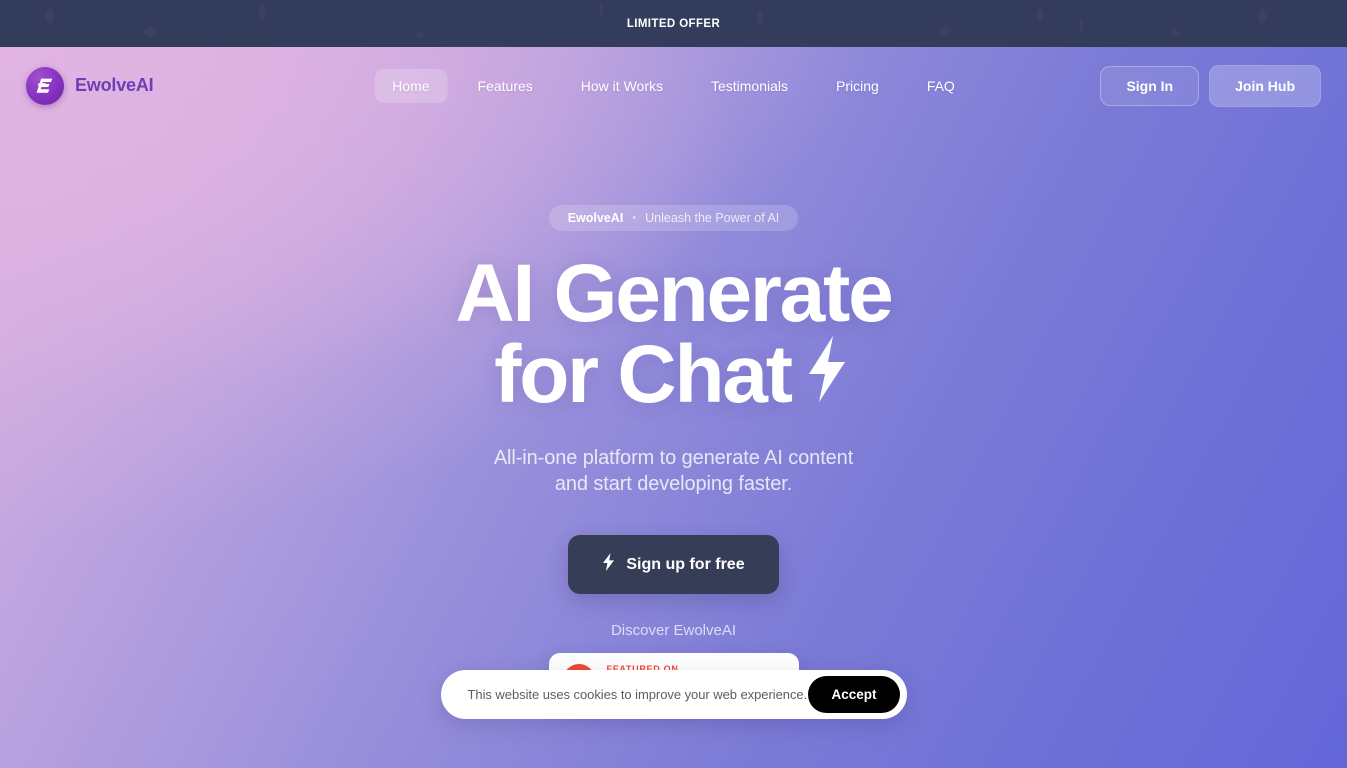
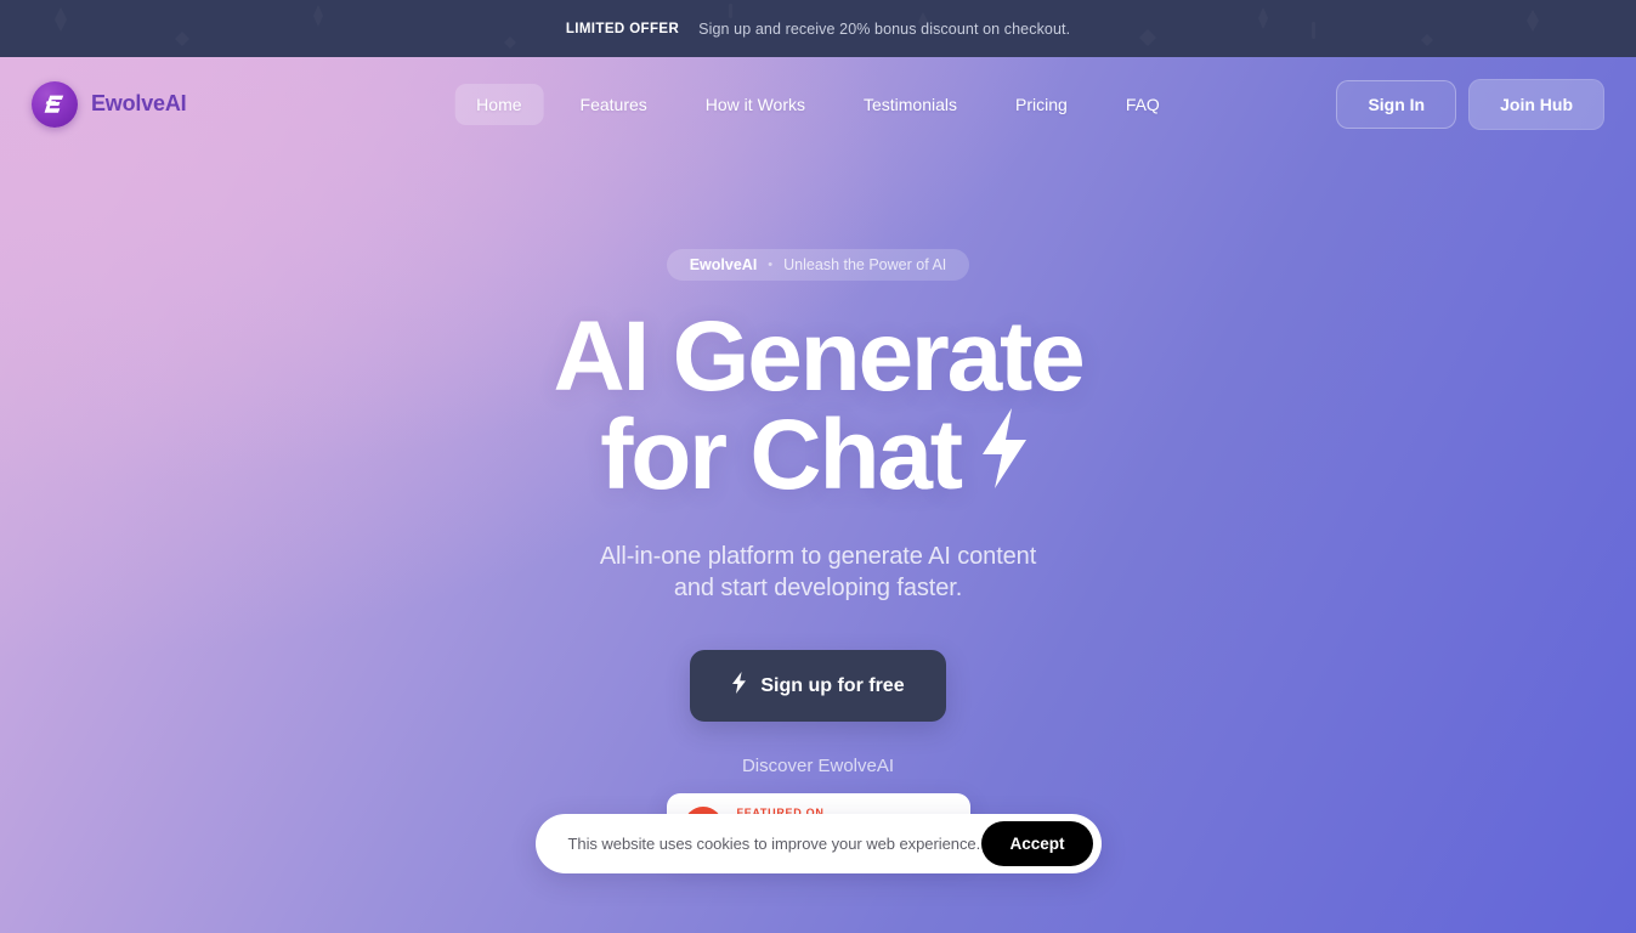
  LIMITED OFFER
+ Sign up and receive 20% bonus discount on checkout.
  EwolveAI
  Home
  Features
  How it Works
  Testimonials
  Pricing
  FAQ
  Sign In
  Join Hub
  EwolveAI
  •
  Unleash the Power of AI
  AI Generate
  for Chat
  All-in-one platform to generate AI content
  and start developing faster.
  Sign up for free
  Discover EwolveAI
  FEATURED ON
  This website uses cookies to improve your web experience.
  Accept
